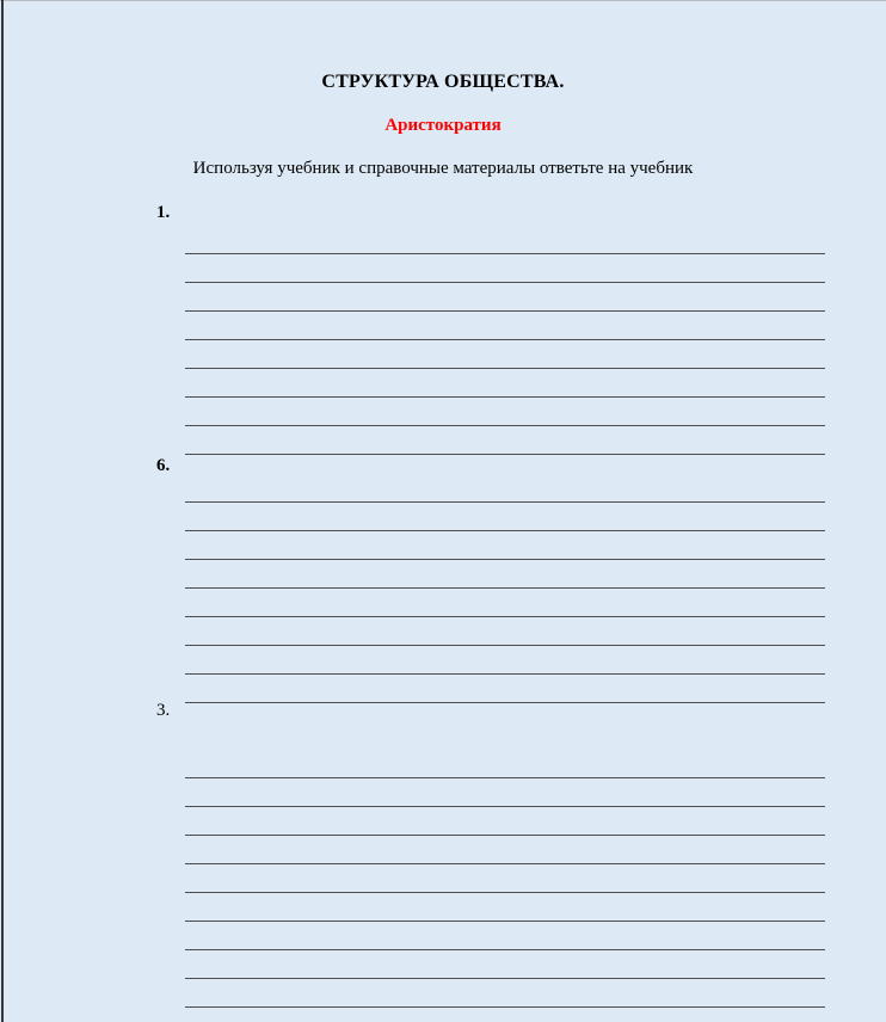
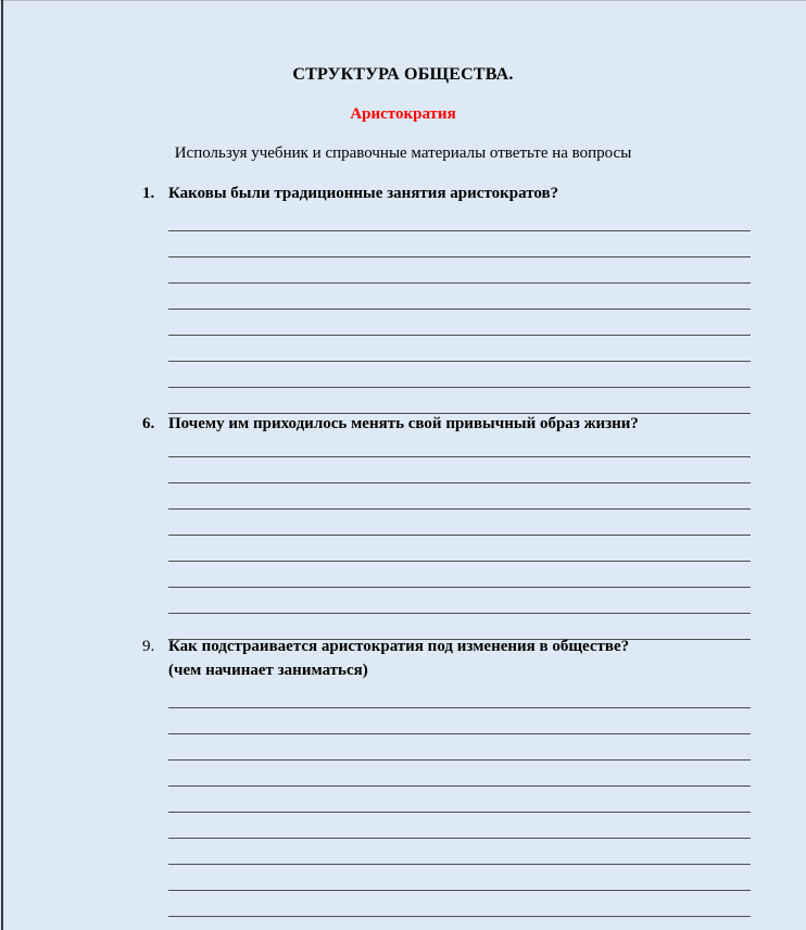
  СТРУКТУРА ОБЩЕСТВА.
  Аристократия
- Используя учебник и справочные материалы ответьте на учебник
+ Используя учебник и справочные материалы ответьте на вопросы
  1.
+ Каковы были традиционные занятия аристократов?
  6.
+ Почему им приходилось менять свой привычный образ жизни?
- 3.
+ 9.
+ Как подстраивается аристократия под изменения в обществе?
+ (чем начинает заниматься)
